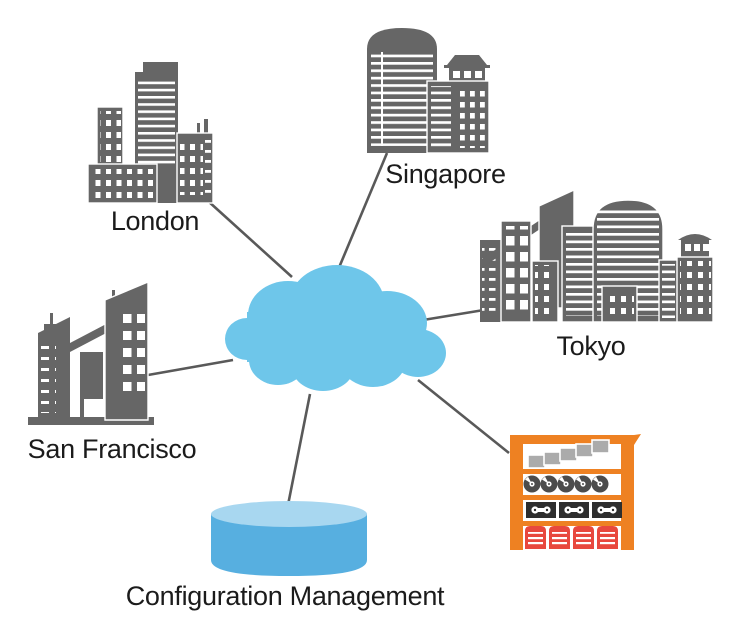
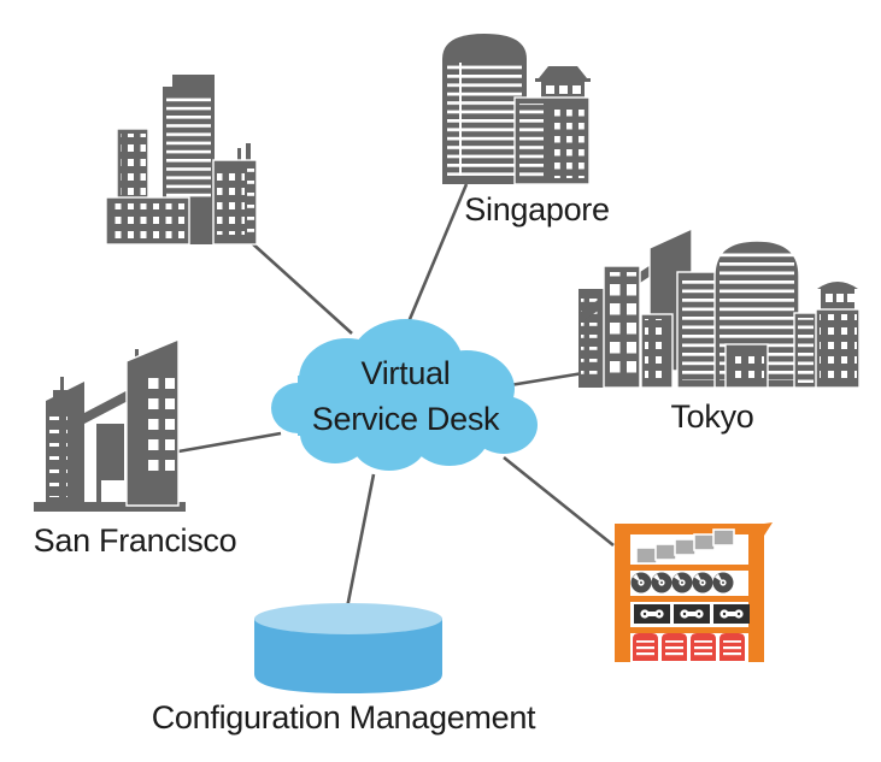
- London
  Singapore
  Tokyo
  San Francisco
+ Virtual
+ Service Desk
  Configuration Management
